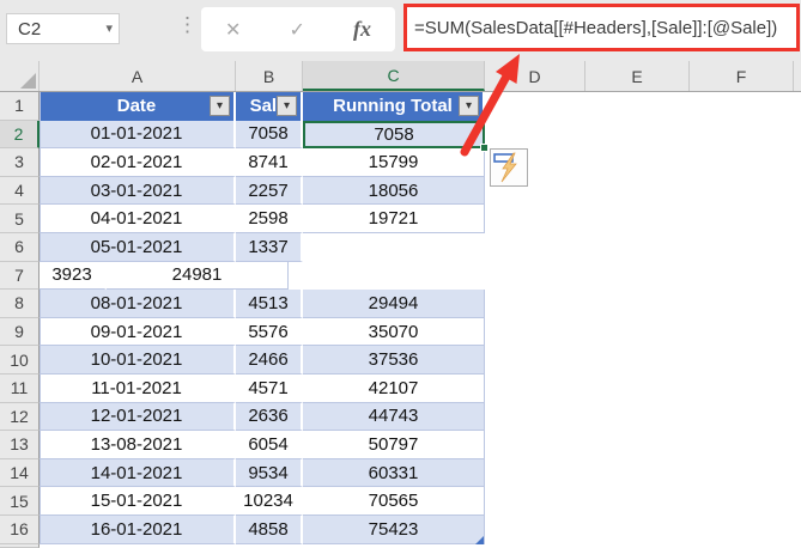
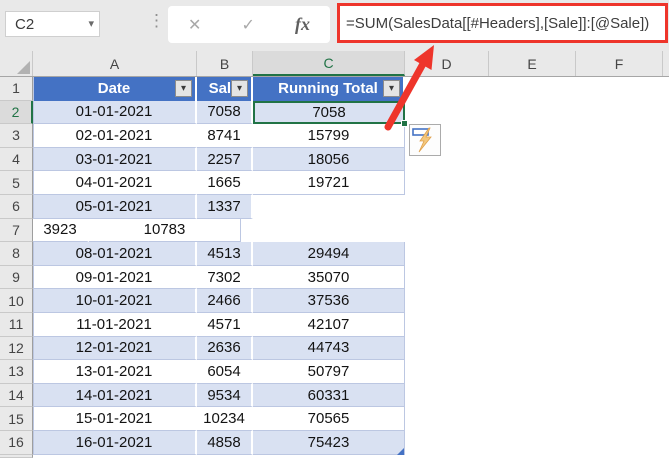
  C2
  ▾
  ⋮
  ✕
  ✓
  fx
  =SUM(SalesData[[#Headers],[Sale]]:[@Sale])
  A
  B
  C
  D
  E
  F
  1
  Date
  ▾
  Sal
  ▾
  Running Total
  ▾
  2
  01-01-2021
  7058
  7058
  3
  02-01-2021
  8741
  15799
  4
  03-01-2021
  2257
  18056
  5
  04-01-2021
- 2598
+ 1665
  19721
  6
  05-01-2021
  1337
  7
  3923
- 24981
+ 10783
  8
  08-01-2021
  4513
  29494
  9
  09-01-2021
- 5576
+ 7302
  35070
  10
  10-01-2021
  2466
  37536
  11
  11-01-2021
  4571
  42107
  12
  12-01-2021
  2636
  44743
  13
- 13-08-2021
+ 13-01-2021
  6054
  50797
  14
  14-01-2021
  9534
  60331
  15
  15-01-2021
  10234
  70565
  16
  16-01-2021
  4858
  75423
